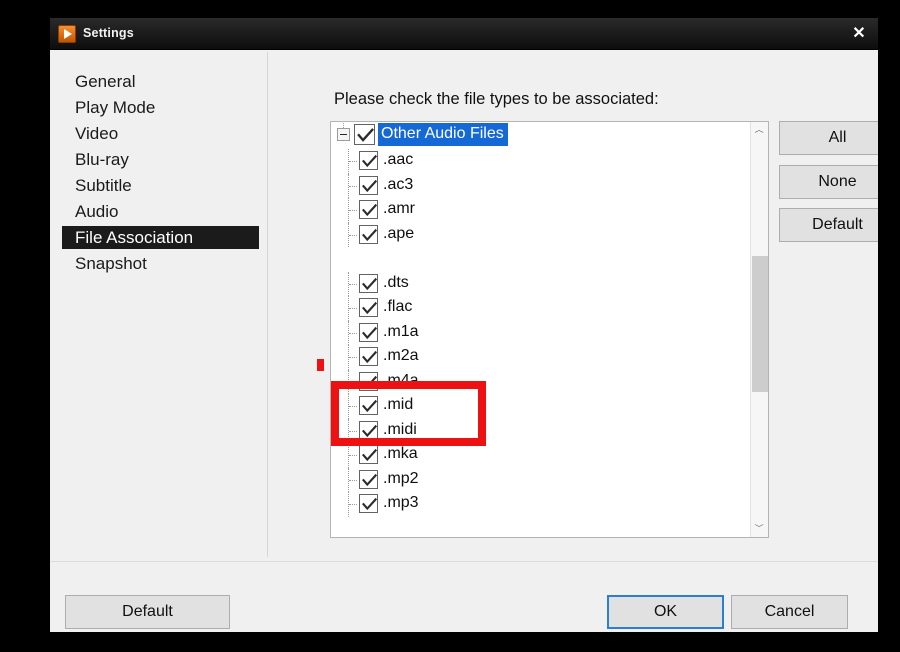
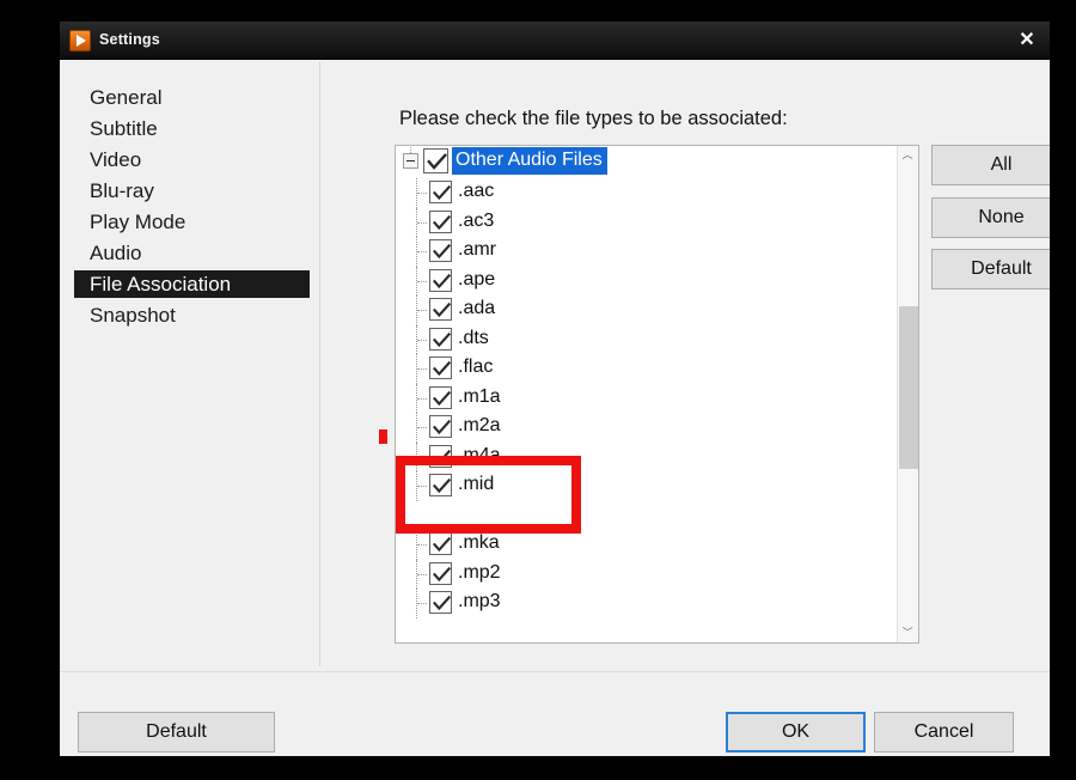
  Settings
  ✕
  General
- Play Mode
+ Subtitle
  Video
  Blu-ray
- Subtitle
+ Play Mode
  Audio
  File Association
  Snapshot
  Please check the file types to be associated:
  Other Audio Files
  .aac
  .ac3
  .amr
  .ape
+ .ada
  .dts
  .flac
  .m1a
  .m2a
  .m4a
  .mid
- .midi
  .mka
  .mp2
  .mp3
  ︿
  ﹀
  All
  None
  Default
  Default
  OK
  Cancel
